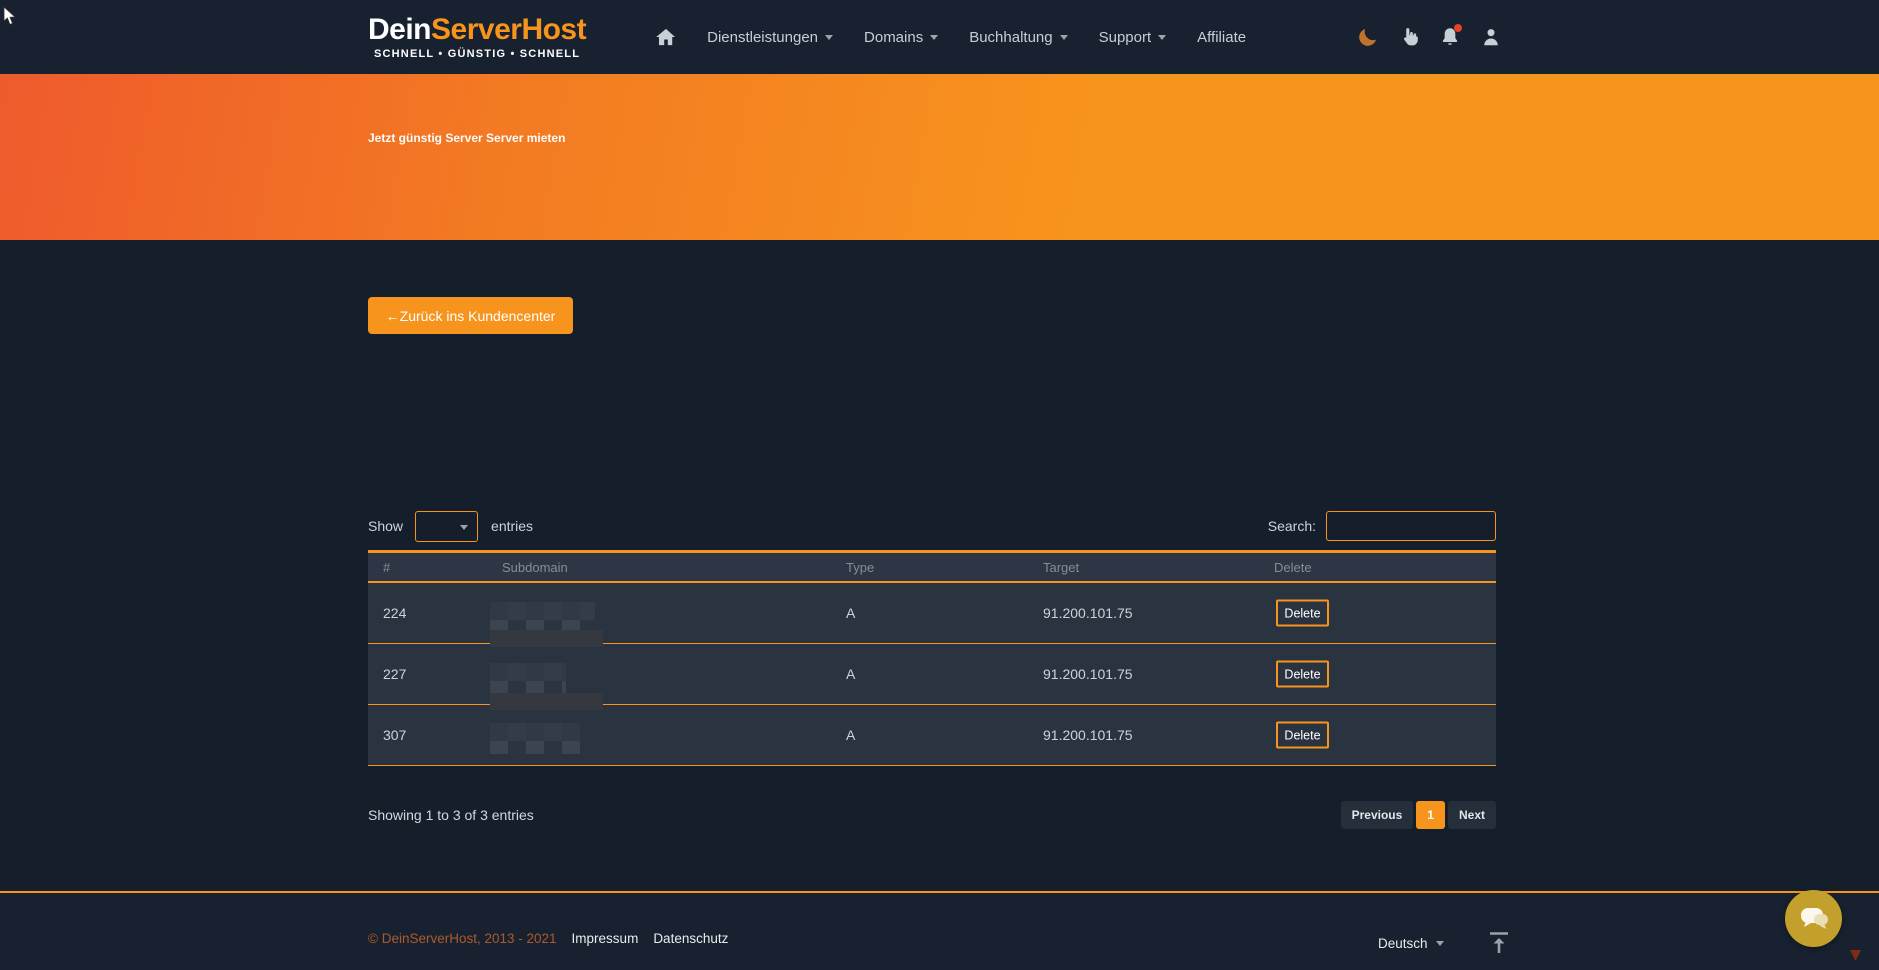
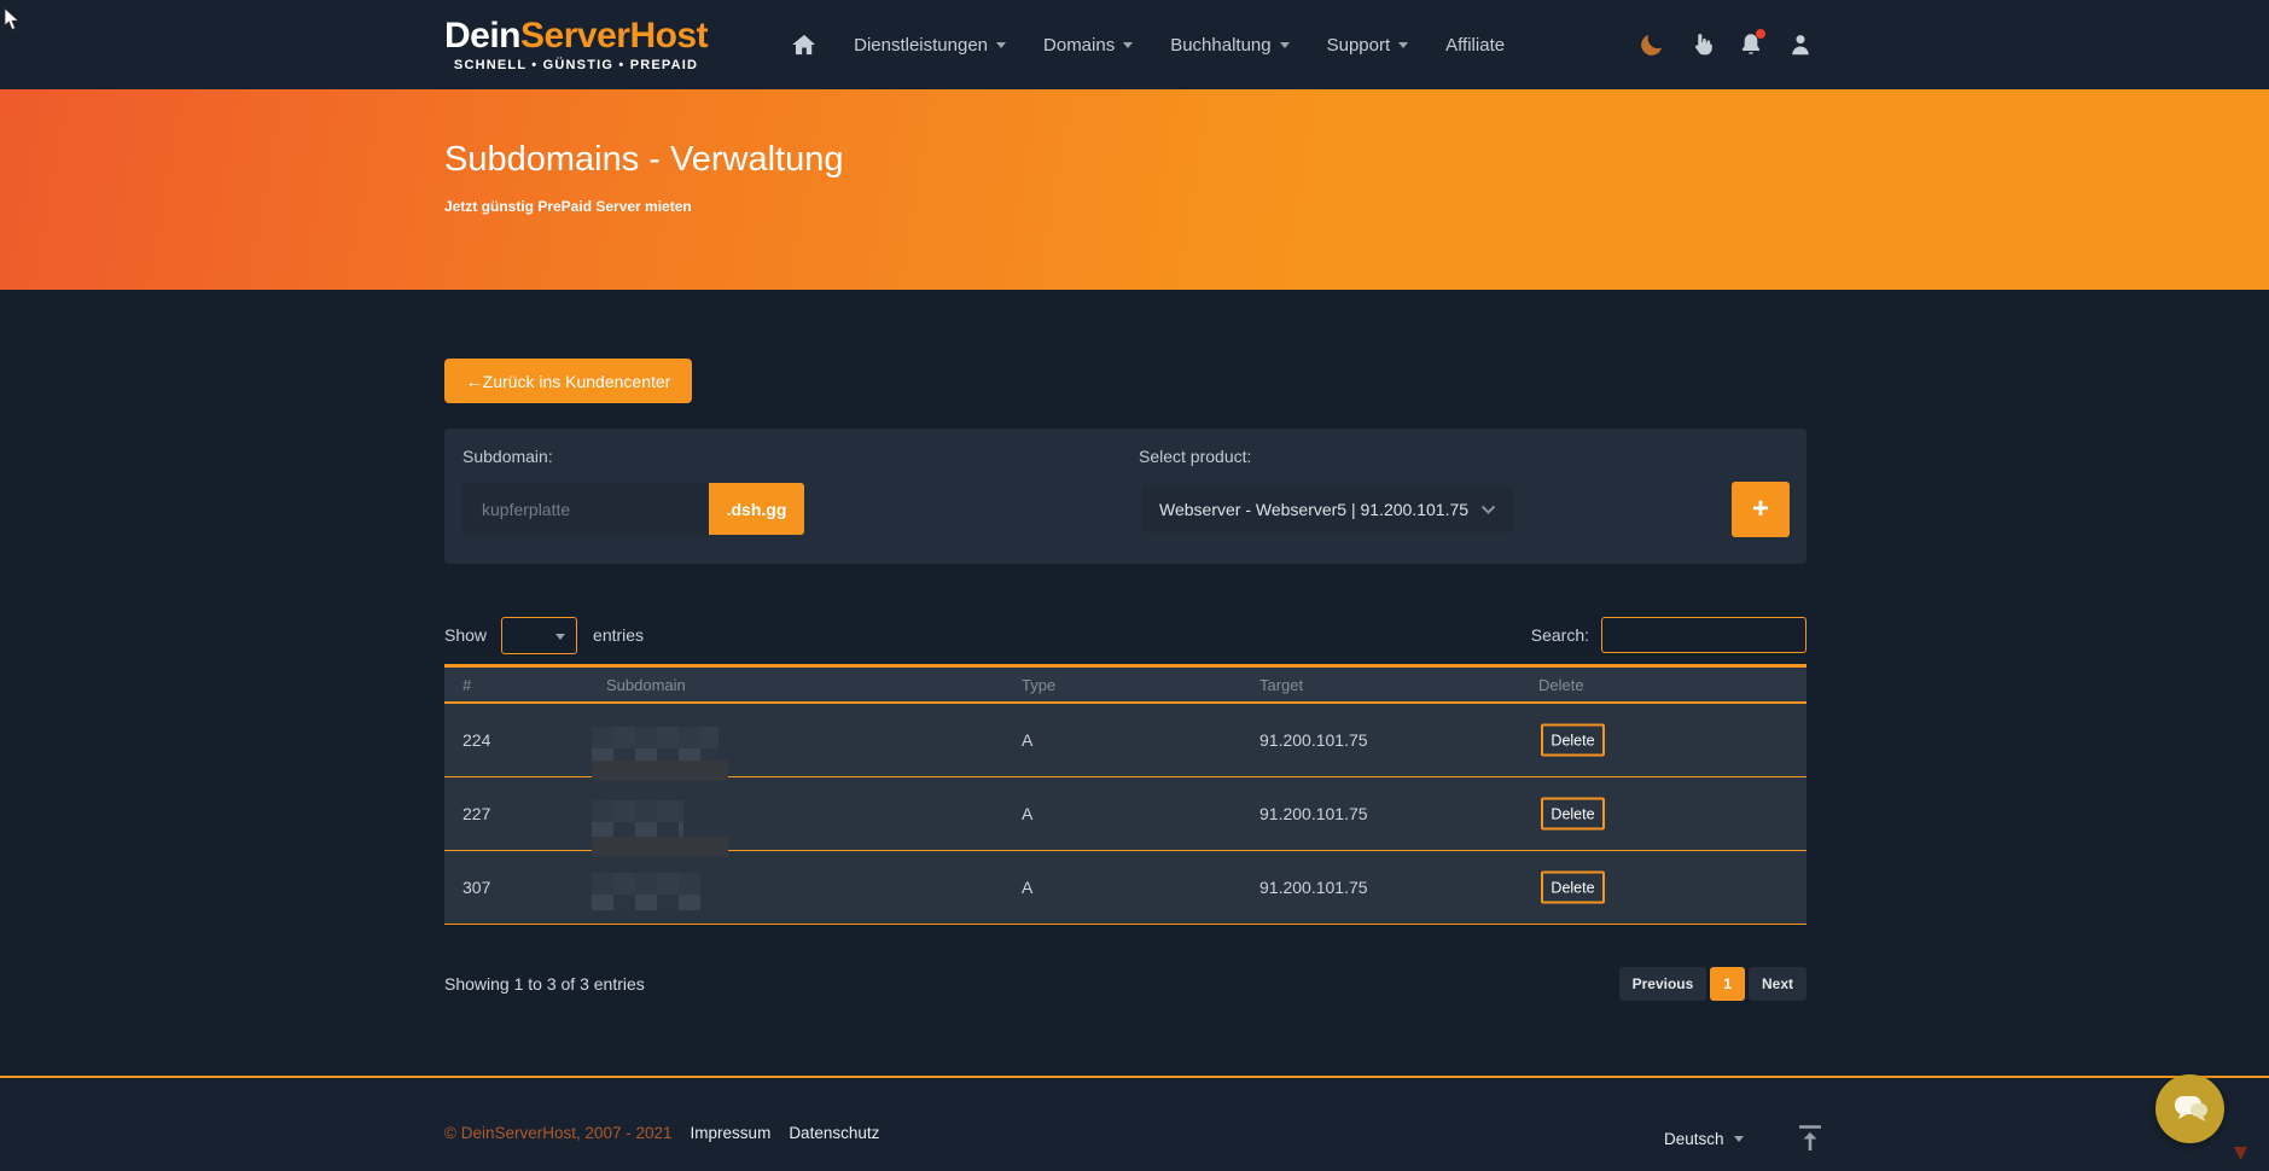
  DeinServerHost
- SCHNELL • GÜNSTIG • SCHNELL
+ SCHNELL • GÜNSTIG • PREPAID
  Dienstleistungen
  Domains
  Buchhaltung
  Support
  Affiliate
+ Subdomains - Verwaltung
- Jetzt günstig Server Server mieten
+ Jetzt günstig PrePaid Server mieten
  ←Zurück ins Kundencenter
+ Subdomain:
+ kupferplatte
+ .dsh.gg
+ Select product:
+ Webserver - Webserver5 | 91.200.101.75
+ +
  Show
  entries
  Search:
  #
  Subdomain
  Type
  Target
  Delete
  224
  A
  91.200.101.75
  Delete
  227
  A
  91.200.101.75
  Delete
  307
  A
  91.200.101.75
  Delete
  Showing 1 to 3 of 3 entries
  Previous
  1
  Next
- © DeinServerHost, 2013 - 2021
+ © DeinServerHost, 2007 - 2021
  Impressum
  Datenschutz
  Deutsch
